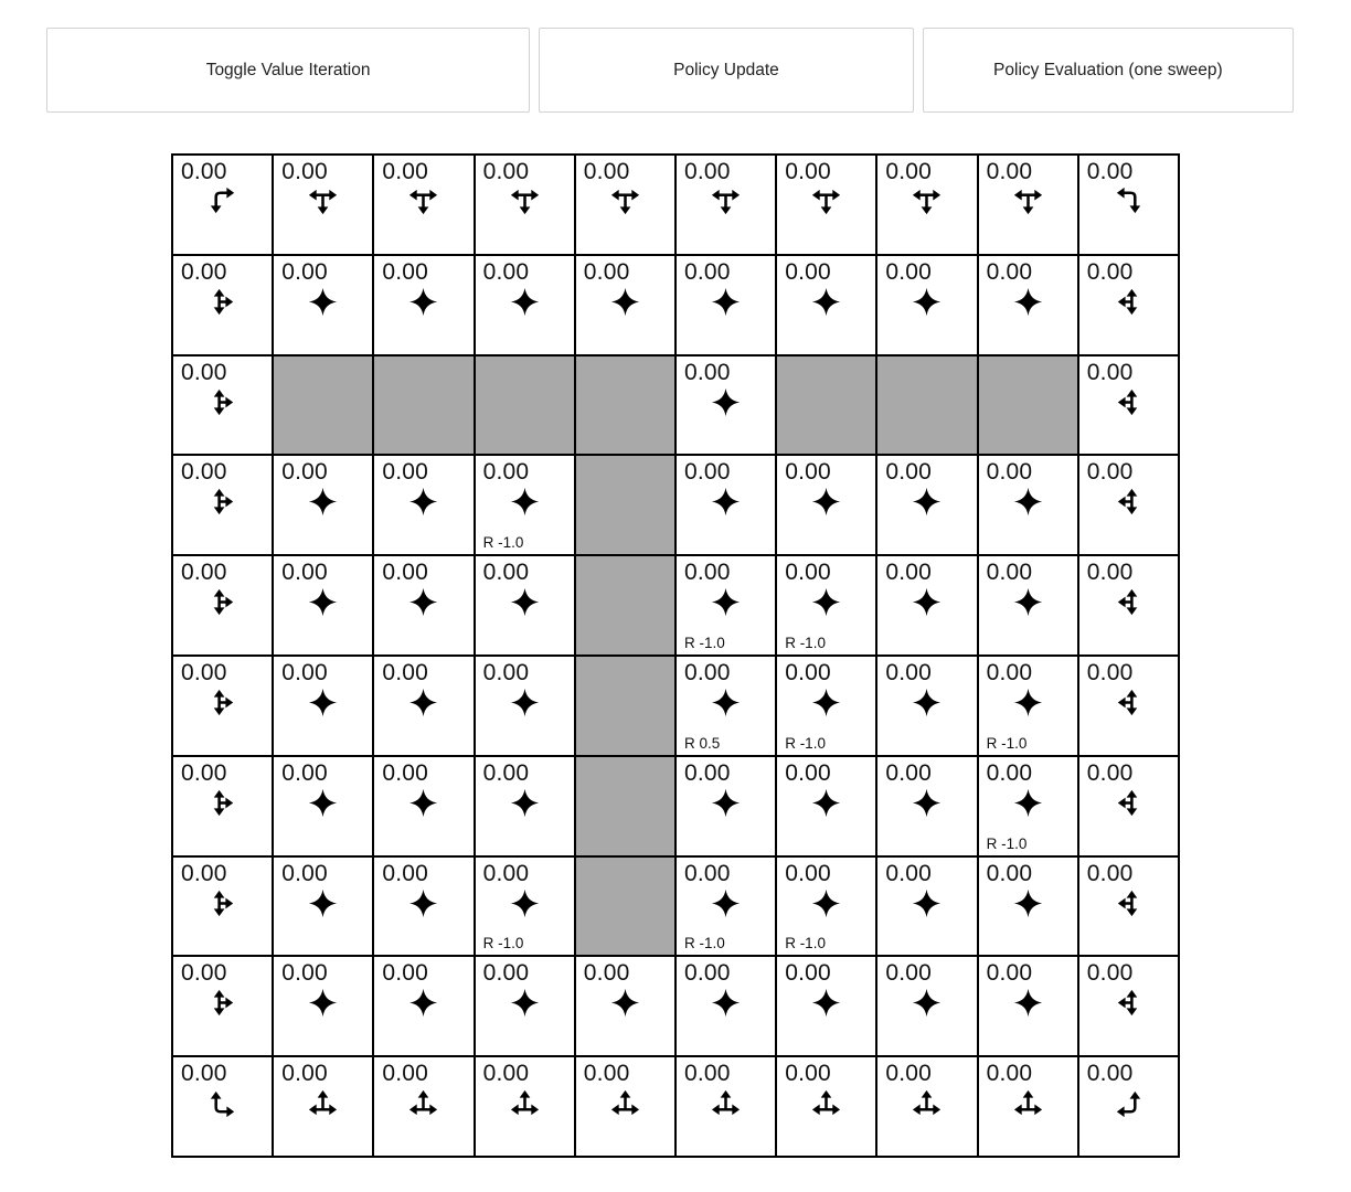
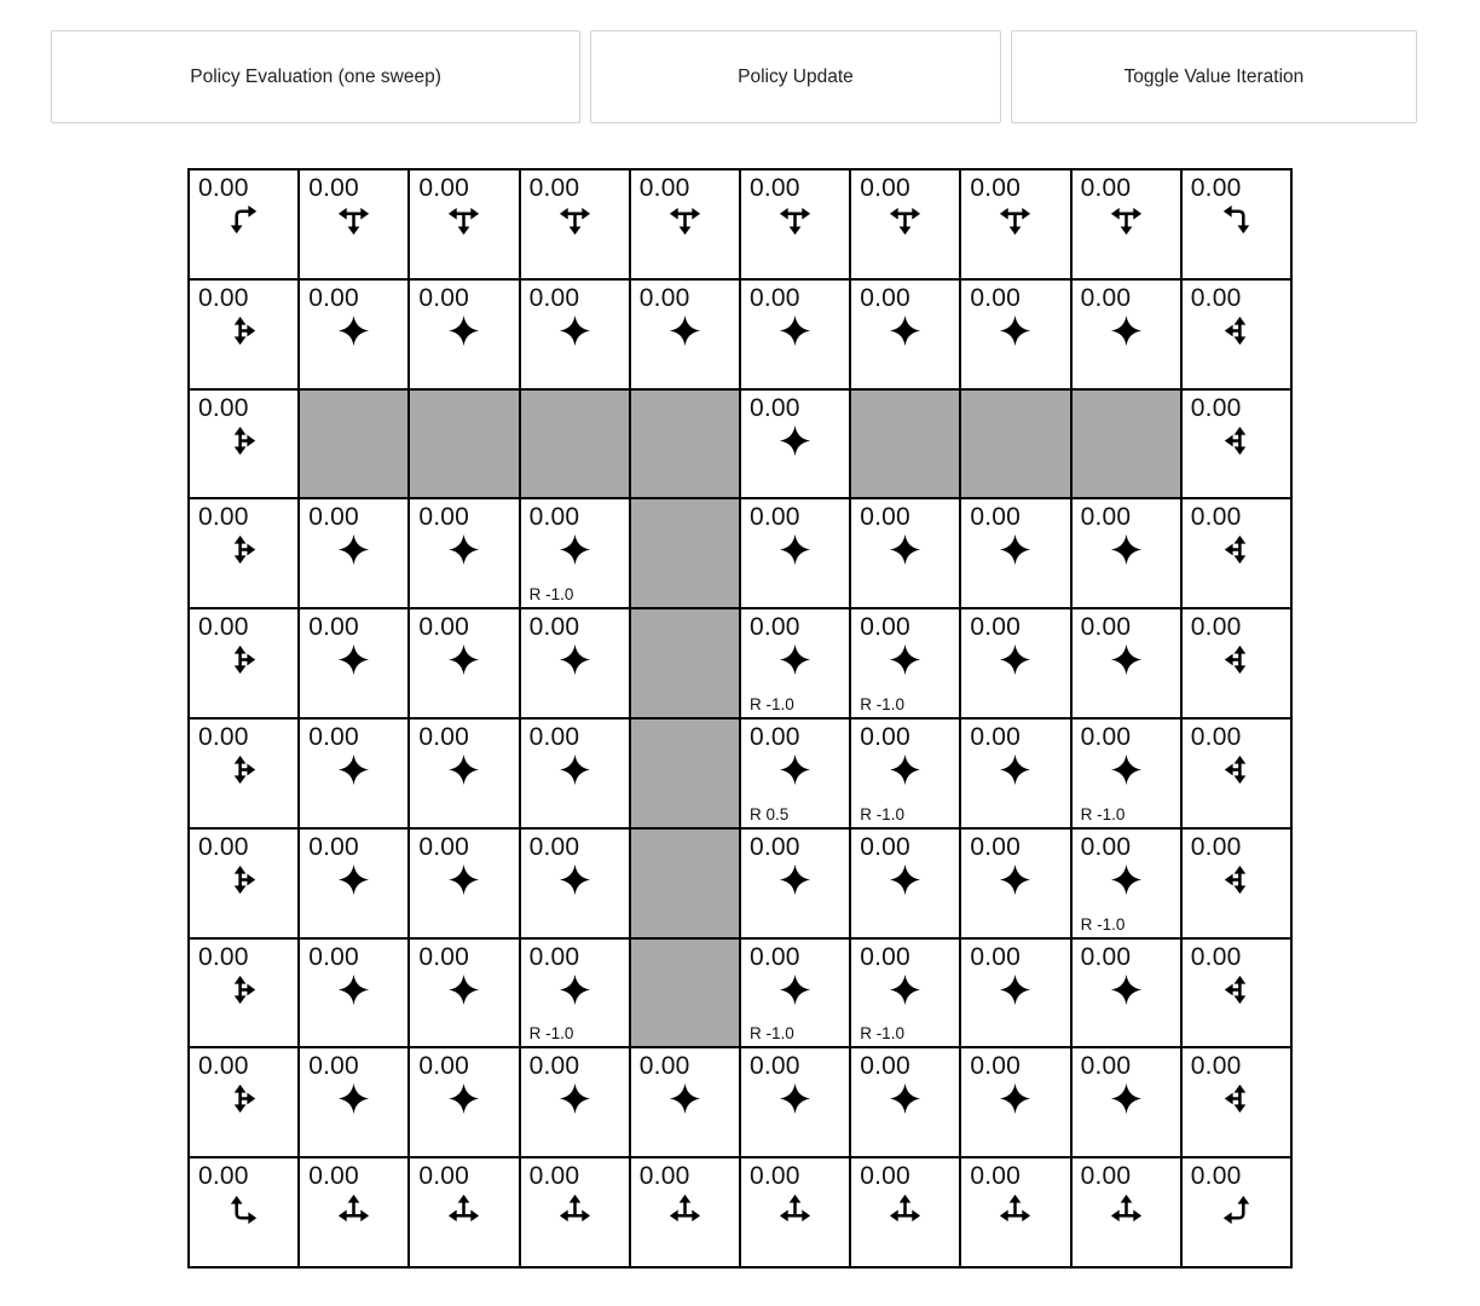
- Toggle Value Iteration
+ Policy Evaluation (one sweep)
  Policy Update
- Policy Evaluation (one sweep)
+ Toggle Value Iteration
  0.00
  0.00
  0.00
  0.00
  0.00
  0.00
  0.00
  0.00
  0.00
  0.00
  0.00
  0.00
  0.00
  0.00
  0.00
  0.00
  0.00
  0.00
  0.00
  0.00
  0.00
  0.00
  0.00
  0.00
  0.00
  0.00
  0.00
  R -1.0
  0.00
  0.00
  0.00
  0.00
  0.00
  0.00
  0.00
  0.00
  0.00
  0.00
  R -1.0
  0.00
  R -1.0
  0.00
  0.00
  0.00
  0.00
  0.00
  0.00
  0.00
  0.00
  R 0.5
  0.00
  R -1.0
  0.00
  0.00
  R -1.0
  0.00
  0.00
  0.00
  0.00
  0.00
  0.00
  0.00
  0.00
  0.00
  R -1.0
  0.00
  0.00
  0.00
  0.00
  0.00
  R -1.0
  0.00
  R -1.0
  0.00
  R -1.0
  0.00
  0.00
  0.00
  0.00
  0.00
  0.00
  0.00
  0.00
  0.00
  0.00
  0.00
  0.00
  0.00
  0.00
  0.00
  0.00
  0.00
  0.00
  0.00
  0.00
  0.00
  0.00
  0.00
